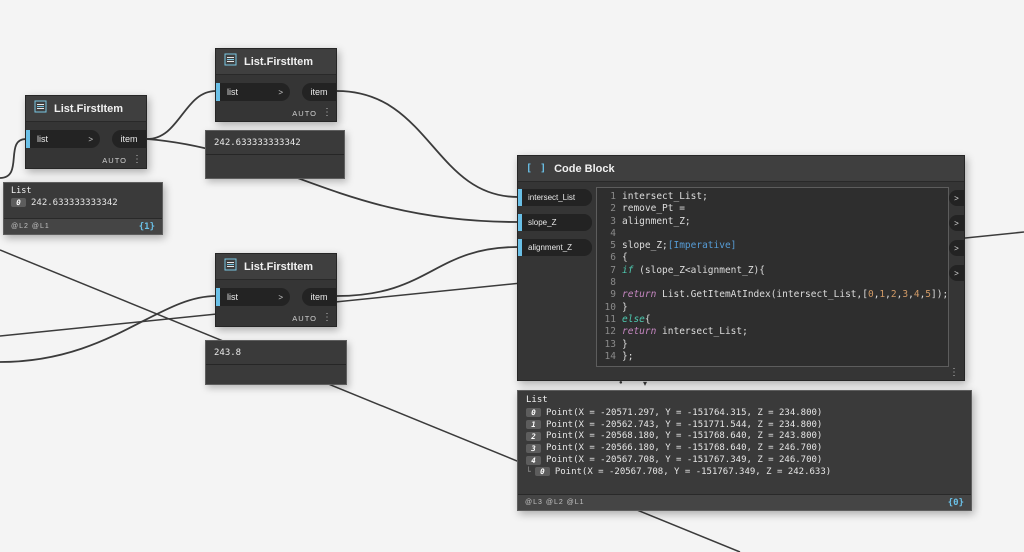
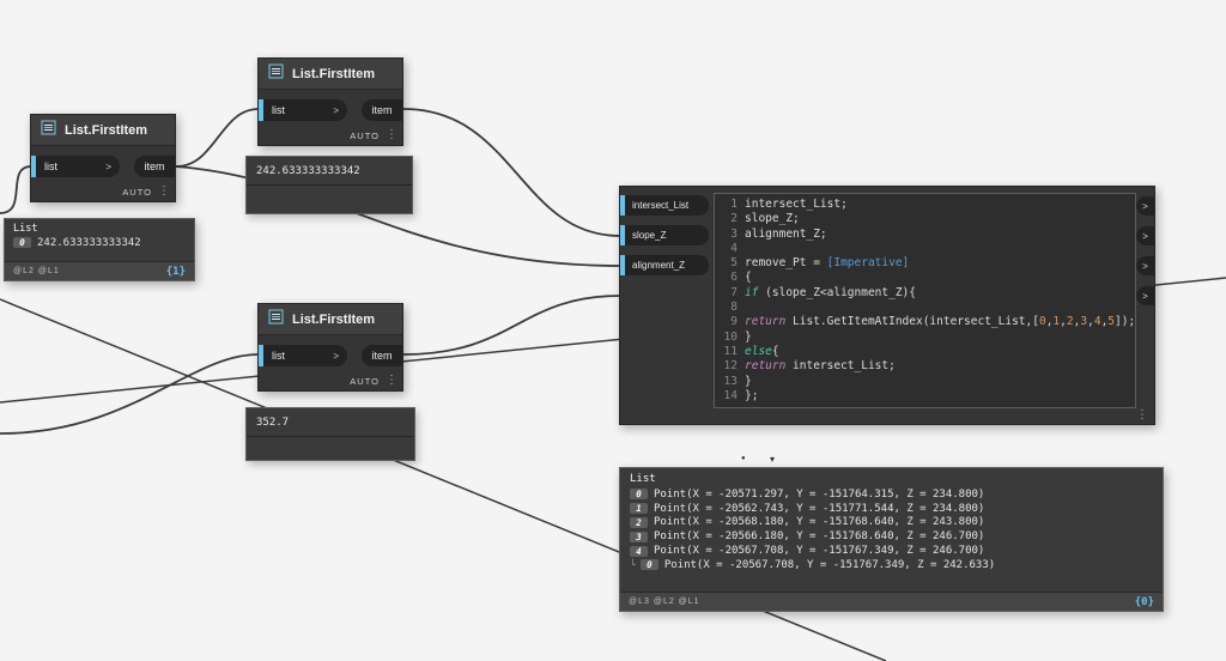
  List.FirstItem
  list
  >
  item
  AUTO
  ⋮
  List.FirstItem
  list
  >
  item
  AUTO
  ⋮
  List.FirstItem
  list
  >
  item
  AUTO
  ⋮
  242.633333333342
- 243.8
+ 352.7
  List
  0
  242.633333333342
  {1}
- [ ]
- Code Block
  intersect_List
  slope_Z
  alignment_Z
  1 intersect_List;
- 2 remove_Pt =
+ 2 slope_Z;
  3 alignment_Z;
  4
- 5 slope_Z;[Imperative]
+ 5 remove_Pt = [Imperative]
  6 {
  7 if (slope_Z<alignment_Z){
  8
  9 return List.GetItemAtIndex(intersect_List,[0,1,2,3,4,5]);
  10 }
  11 else{
  12 return intersect_List;
  13 }
  14 };
  >
  >
  >
  >
  ⋮
  ▾
  List
  0
  Point(X = -20571.297, Y = -151764.315, Z = 234.800)
  1
  Point(X = -20562.743, Y = -151771.544, Z = 234.800)
  2
  Point(X = -20568.180, Y = -151768.640, Z = 243.800)
  3
  Point(X = -20566.180, Y = -151768.640, Z = 246.700)
  4
  Point(X = -20567.708, Y = -151767.349, Z = 246.700)
  └
  0
  Point(X = -20567.708, Y = -151767.349, Z = 242.633)
  {0}
